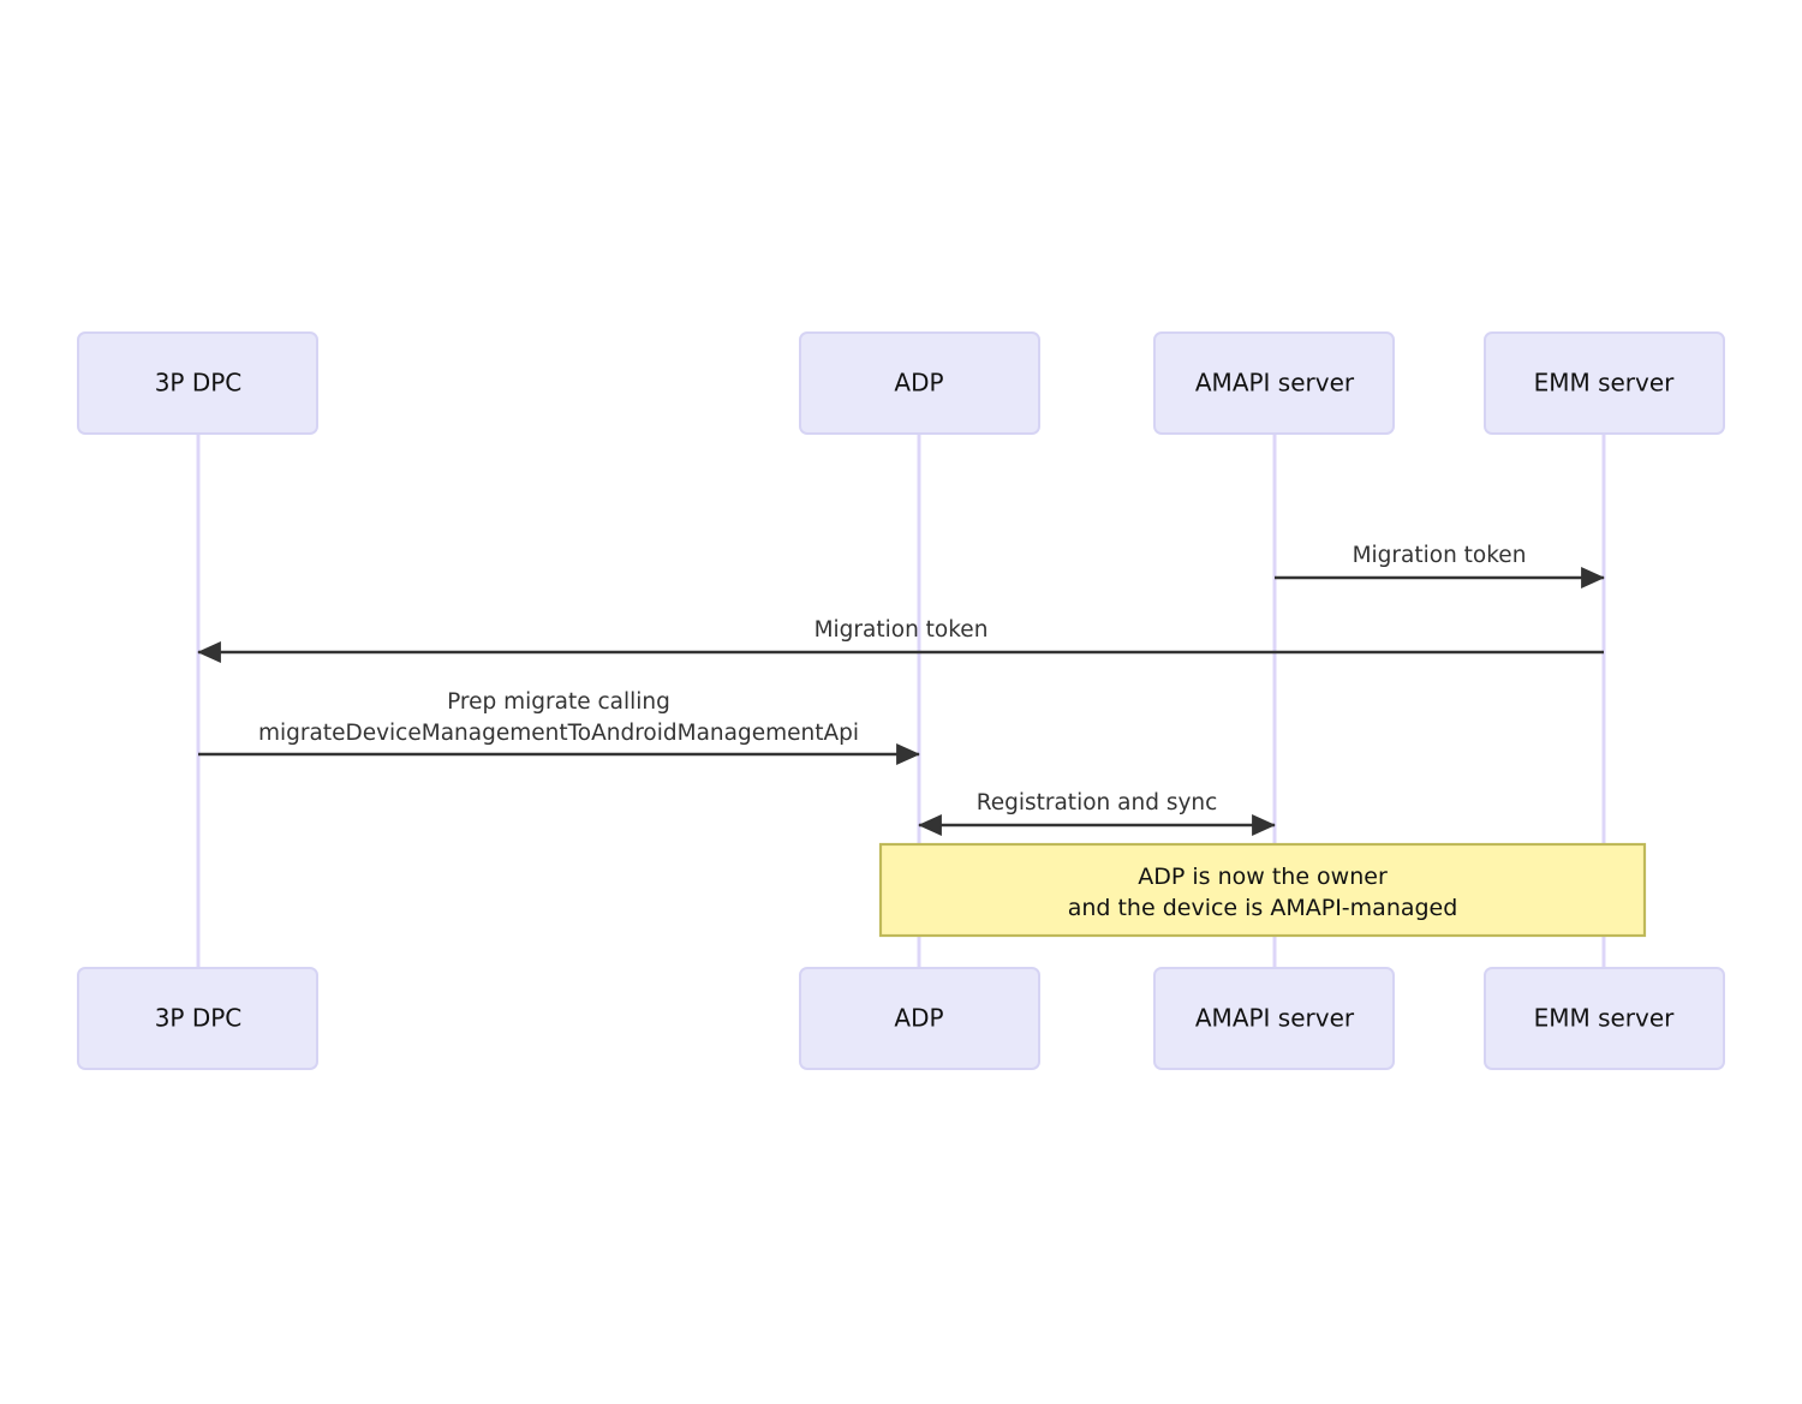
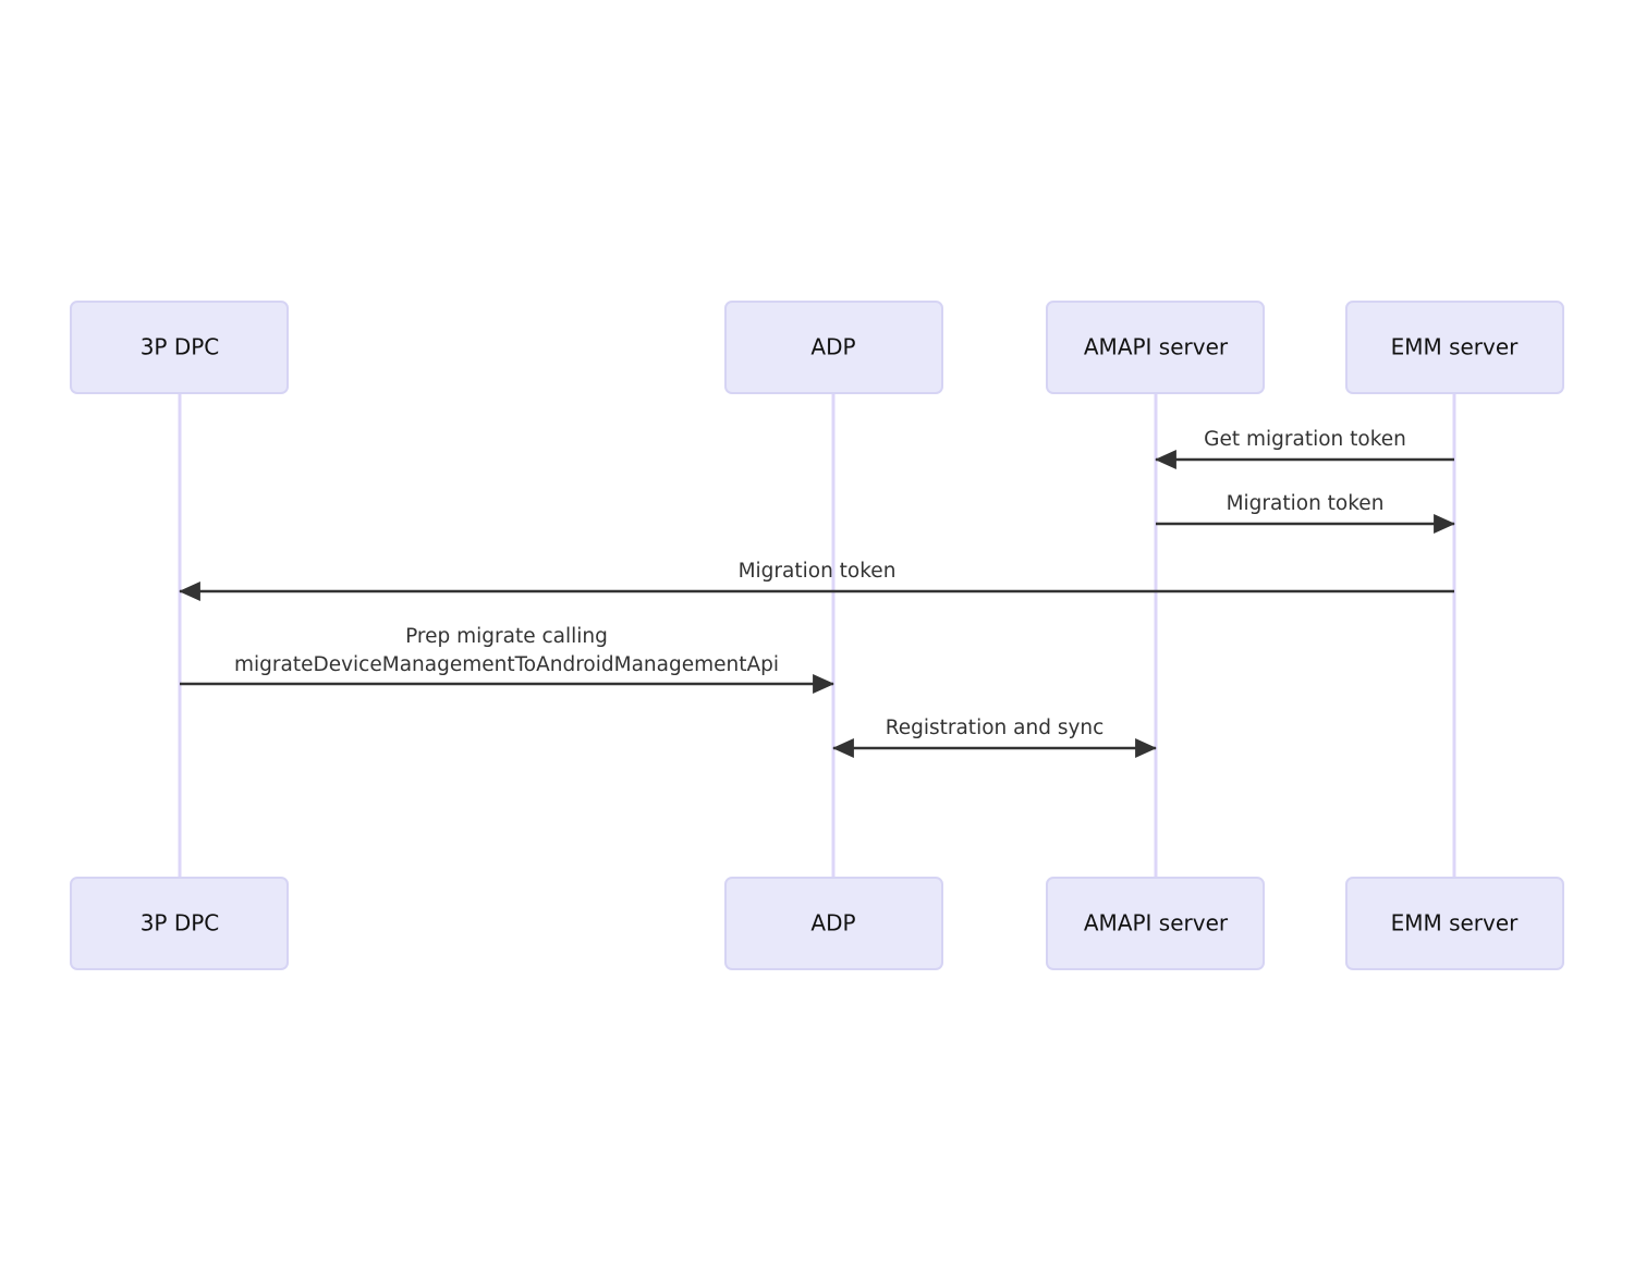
+ Get migration token
  Migration token
  Migration token
  Prep migrate calling
  migrateDeviceManagementToAndroidManagementApi
  Registration and sync
- ADP is now the owner
- and the device is AMAPI-managed
  3P DPC
  3P DPC
  ADP
  ADP
  AMAPI server
  AMAPI server
  EMM server
  EMM server
